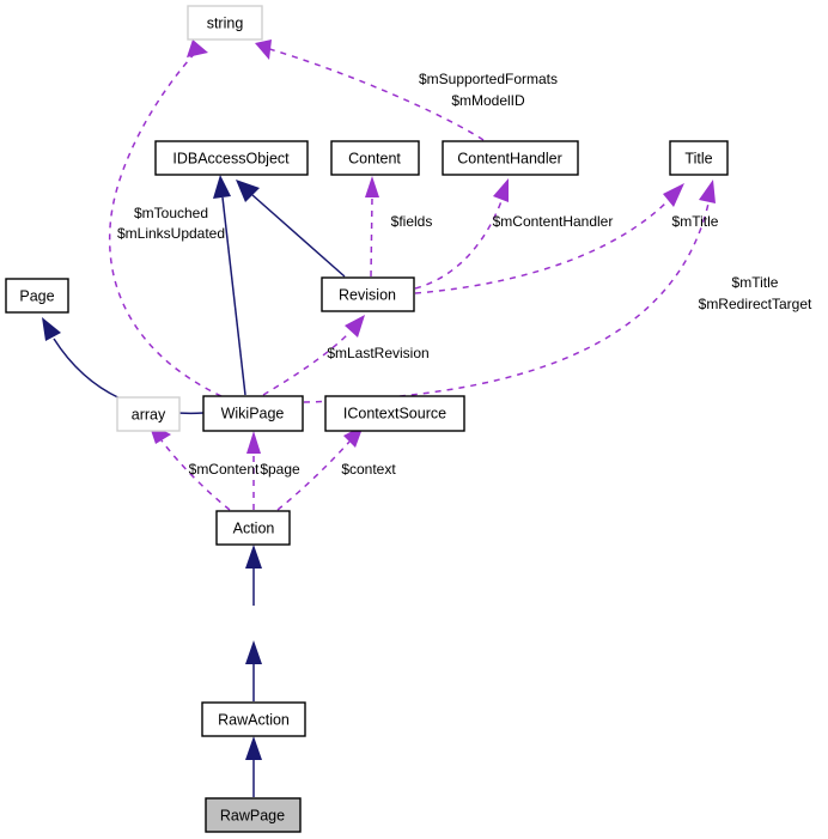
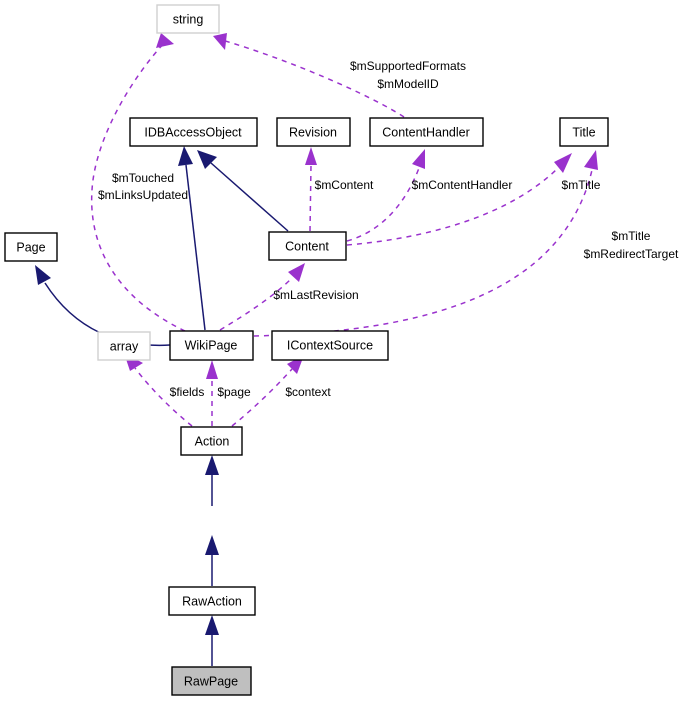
  string
  IDBAccessObject
- Content
+ Revision
  ContentHandler
  Title
  Page
- Revision
+ Content
  array
  WikiPage
  IContextSource
  Action
  RawAction
  RawPage
  $mSupportedFormats
  $mModelID
  $mTouched
  $mLinksUpdated
- $fields
+ $mContent
  $mContentHandler
  $mTitle
  $mTitle
  $mRedirectTarget
  $mLastRevision
- $mContent
+ $fields
  $page
  $context
